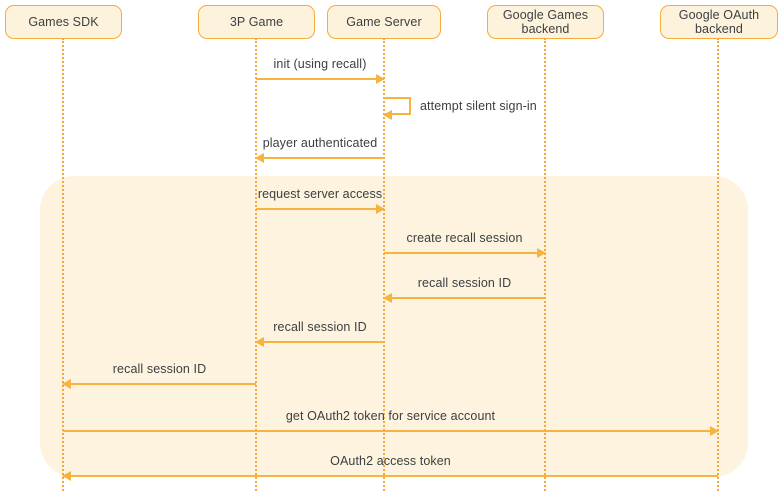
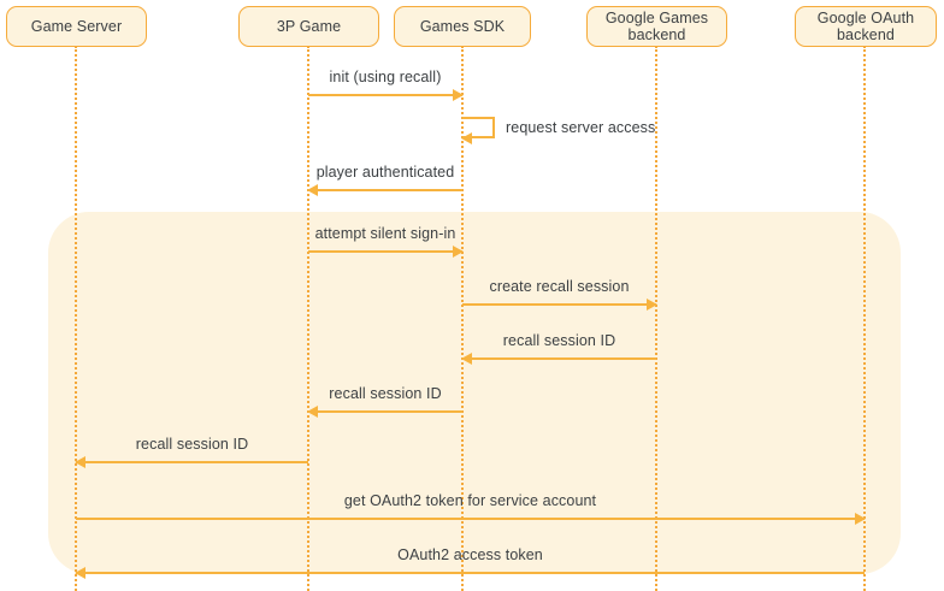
- Games SDK
+ Game Server
  3P Game
- Game Server
+ Games SDK
  Google Games
  backend
  Google OAuth
  backend
  init (using recall)
- attempt silent sign-in
+ request server access
  player authenticated
- request server access
+ attempt silent sign-in
  create recall session
  recall session ID
  recall session ID
  recall session ID
  get OAuth2 token for service account
  OAuth2 access token
